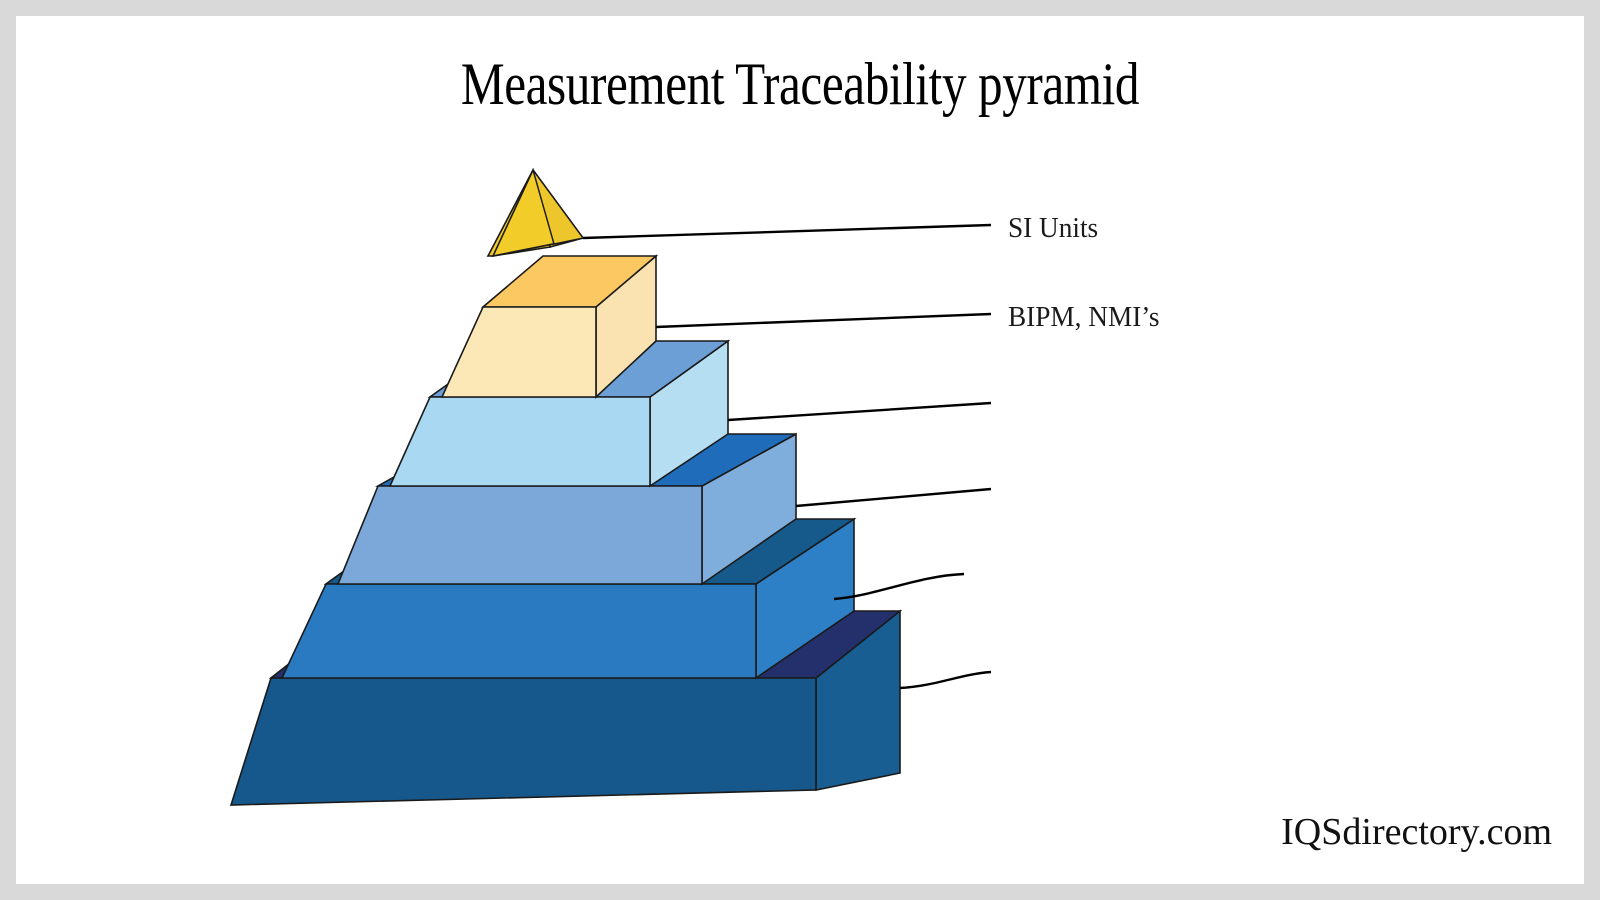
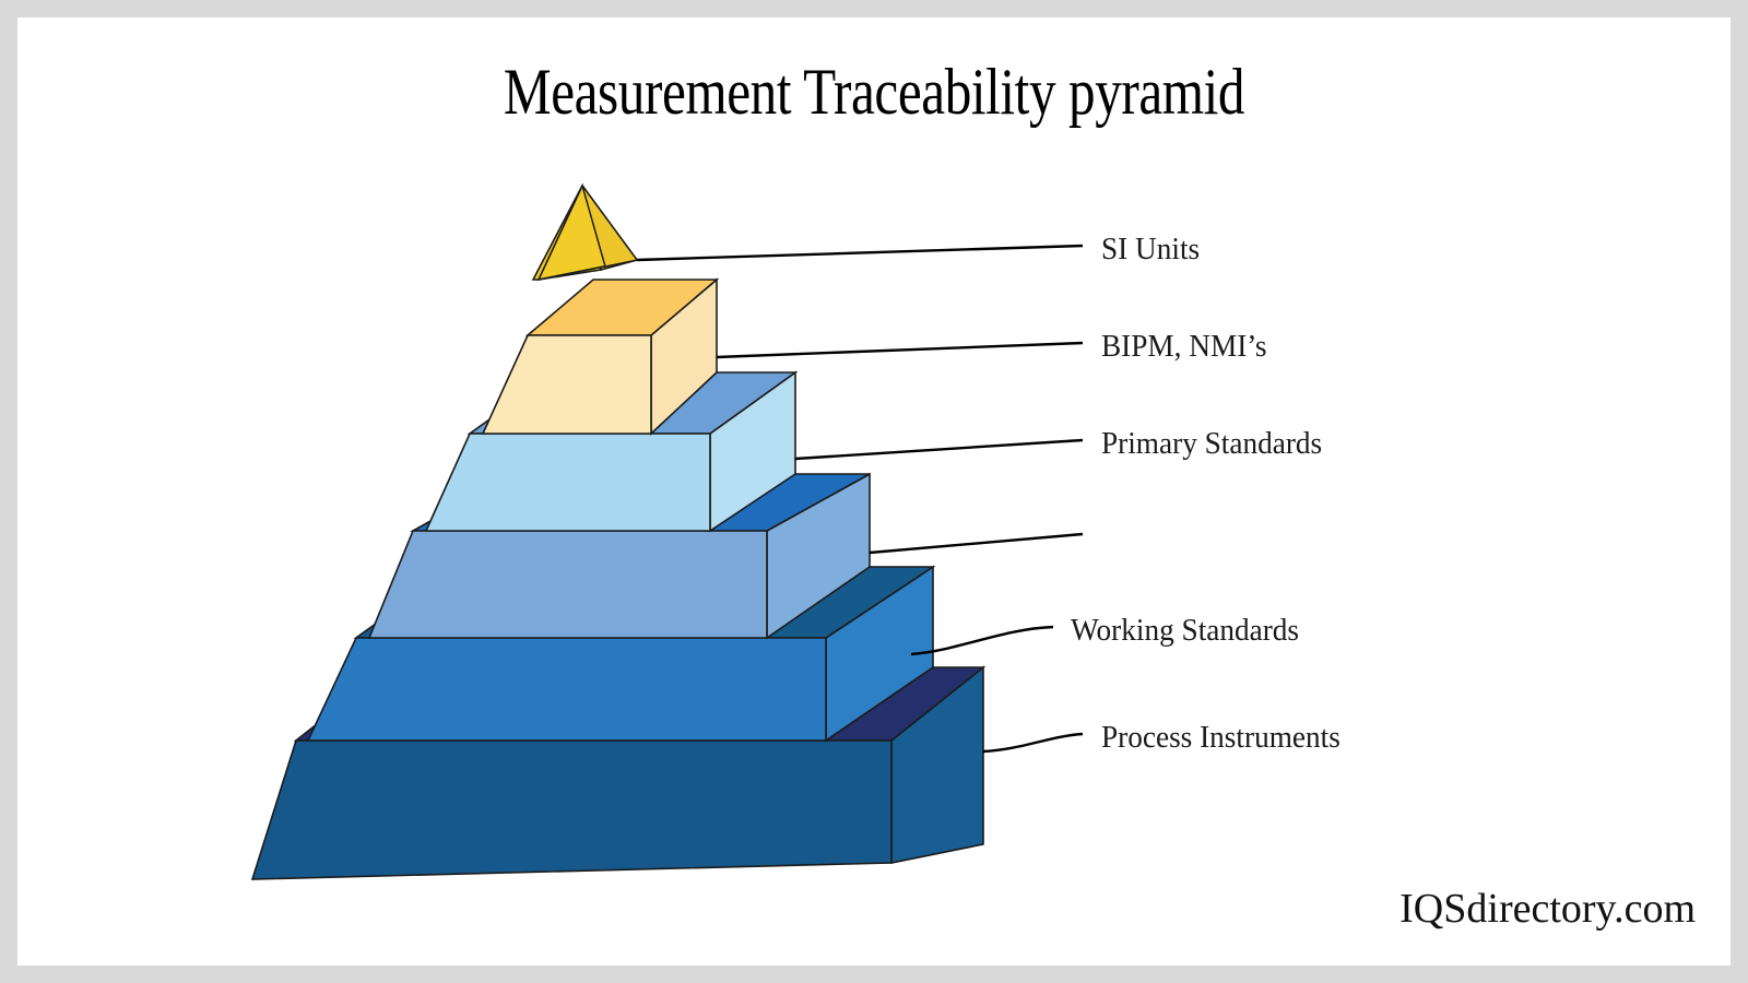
  Measurement Traceability pyramid
  SI Units
  BIPM, NMI’s
+ Primary Standards
+ Working Standards
+ Process Instruments
  IQSdirectory.com
